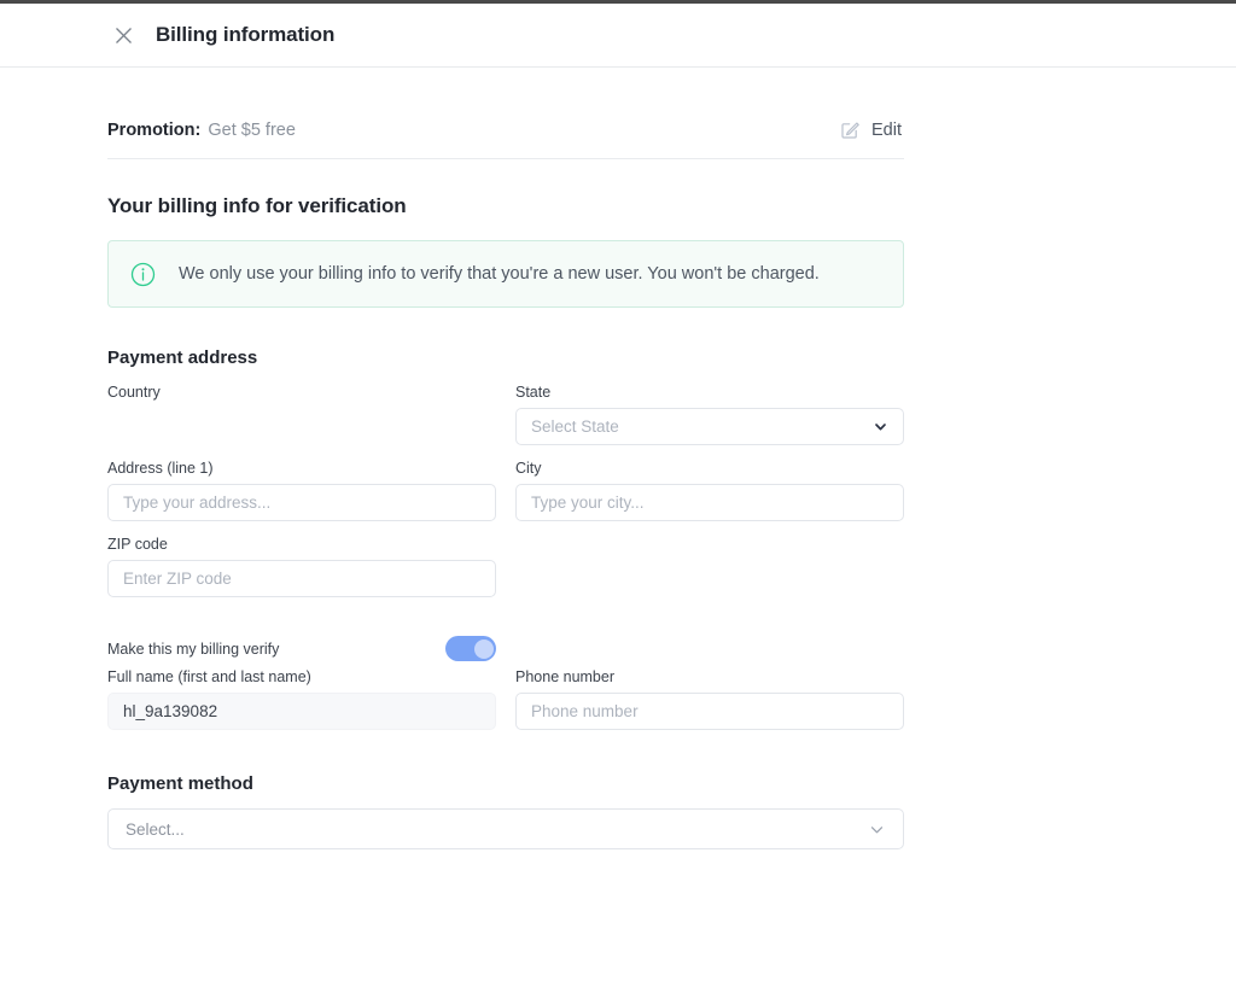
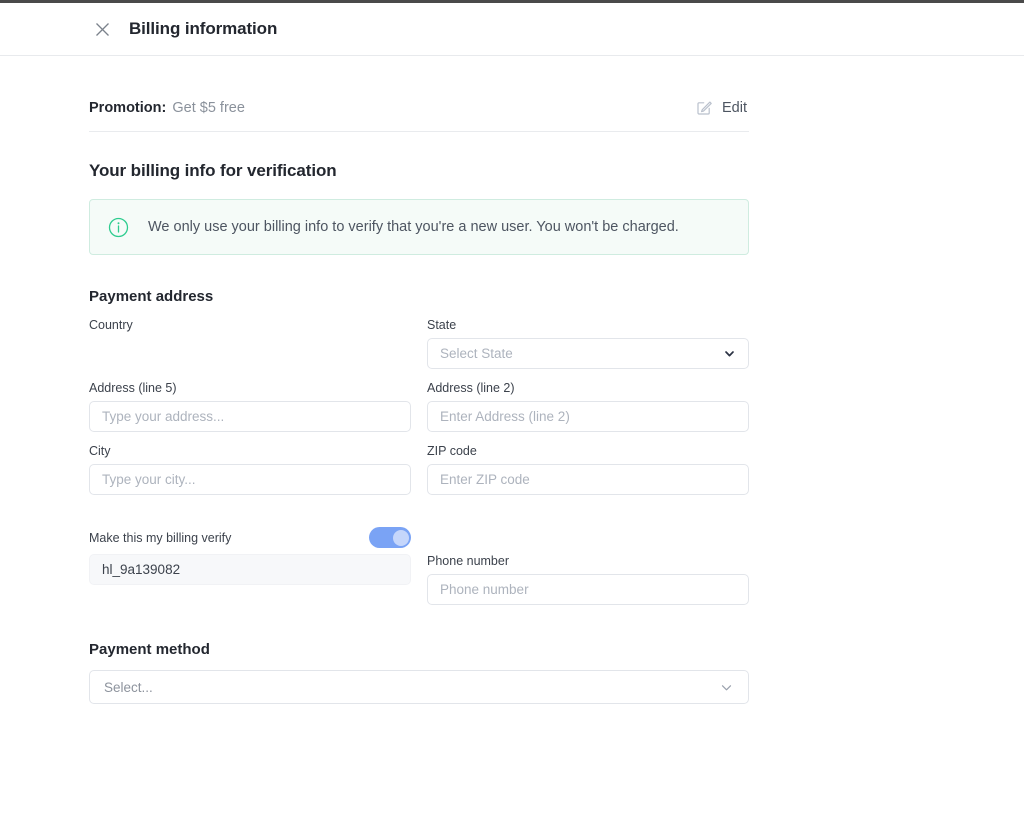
  Billing information
  Promotion: Get $5 free
  Edit
  Your billing info for verification
  We only use your billing info to verify that you're a new user. You won't be charged.
  Payment address
  Country
  State
  Select State
- Address (line 1)
+ Address (line 5)
  Type your address...
+ Address (line 2)
+ Enter Address (line 2)
  City
  Type your city...
  ZIP code
  Enter ZIP code
  Make this my billing verify
- Full name (first and last name)
  hl_9a139082
  Phone number
  Phone number
  Payment method
  Select...
